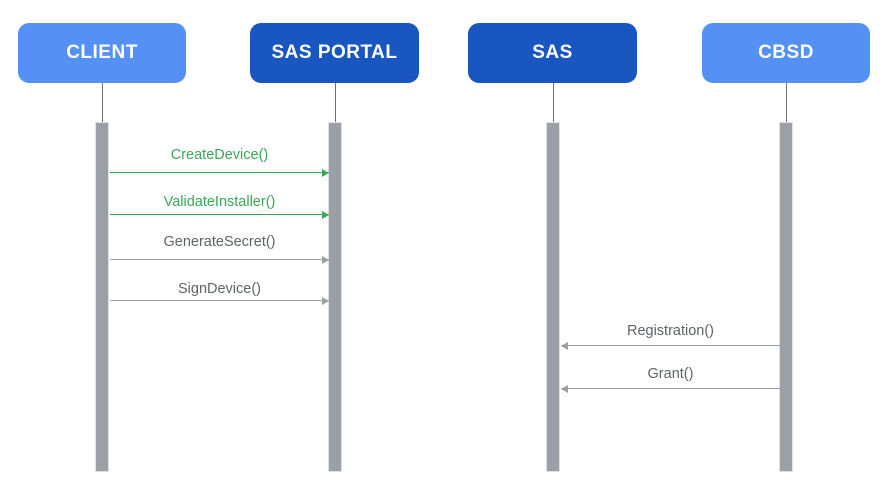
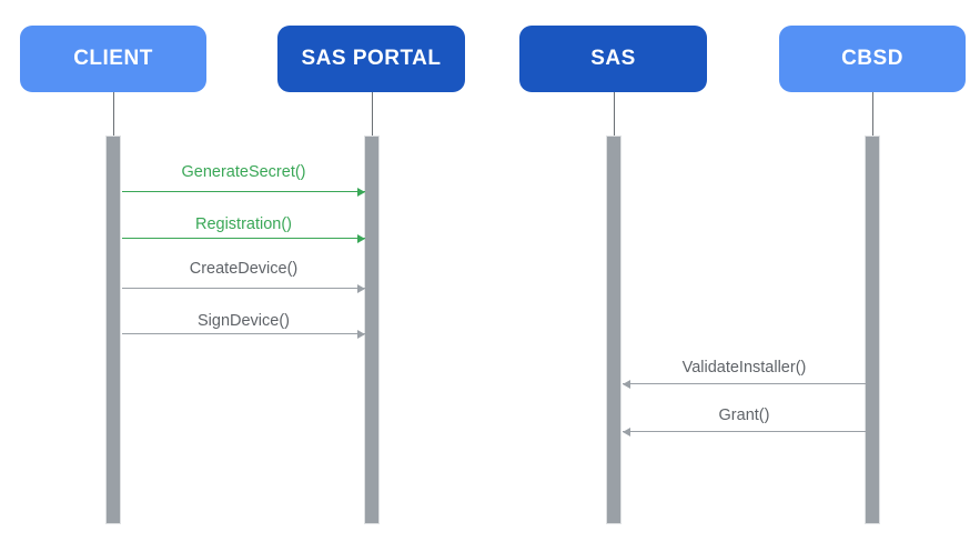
- CreateDevice()
+ GenerateSecret()
- ValidateInstaller()
+ Registration()
- GenerateSecret()
+ CreateDevice()
  SignDevice()
- Registration()
+ ValidateInstaller()
  Grant()
  CLIENT
  SAS PORTAL
  SAS
  CBSD
